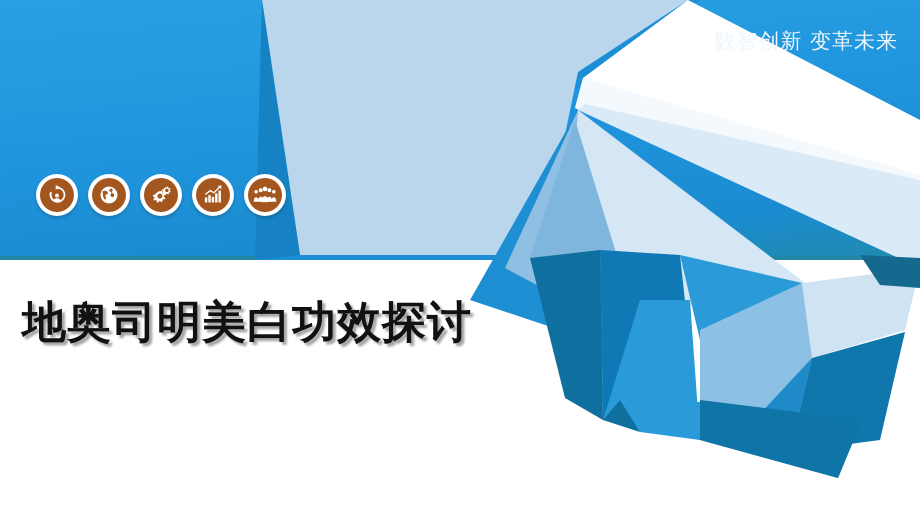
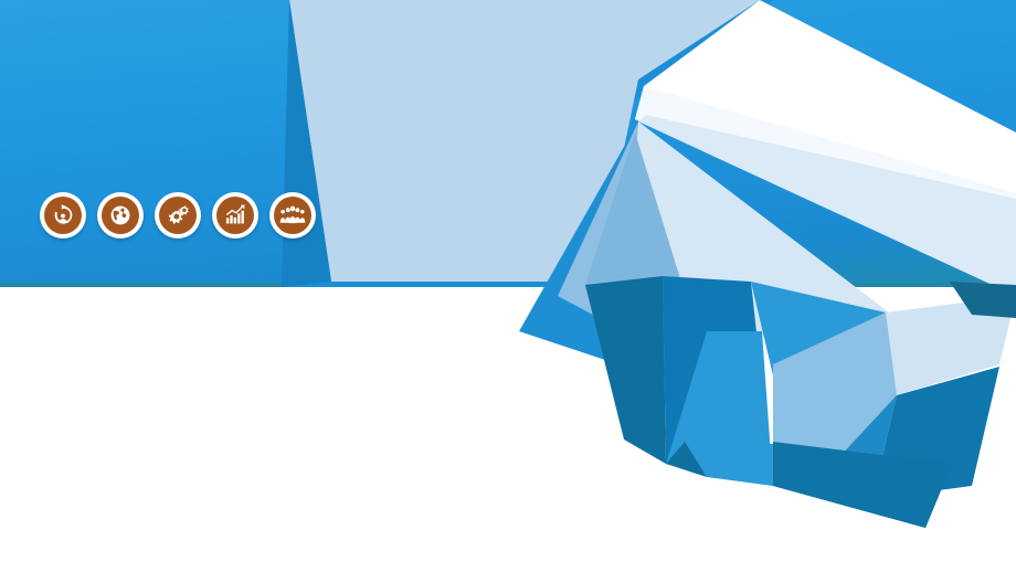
- 数智创新 变革未来
- 地奥司明美白功效探讨
